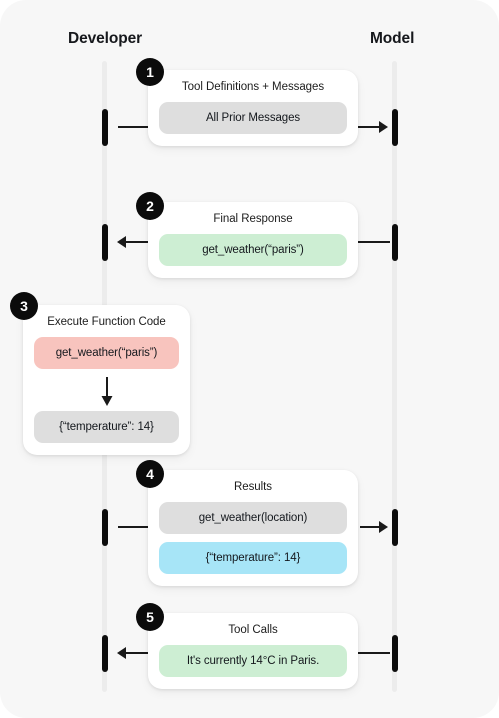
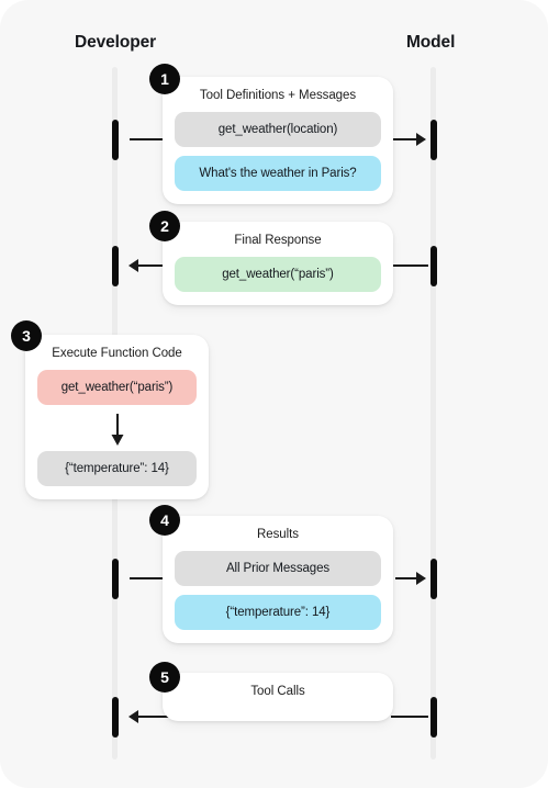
  Developer
  Model
  Tool Definitions + Messages
- All Prior Messages
+ get_weather(location)
+ What's the weather in Paris?
  1
  Final Response
  get_weather(“paris”)
  2
  Execute Function Code
  get_weather(“paris”)
  {“temperature”: 14}
  3
  Results
- get_weather(location)
+ All Prior Messages
  {“temperature”: 14}
  4
  Tool Calls
- It's currently 14°C in Paris.
  5
